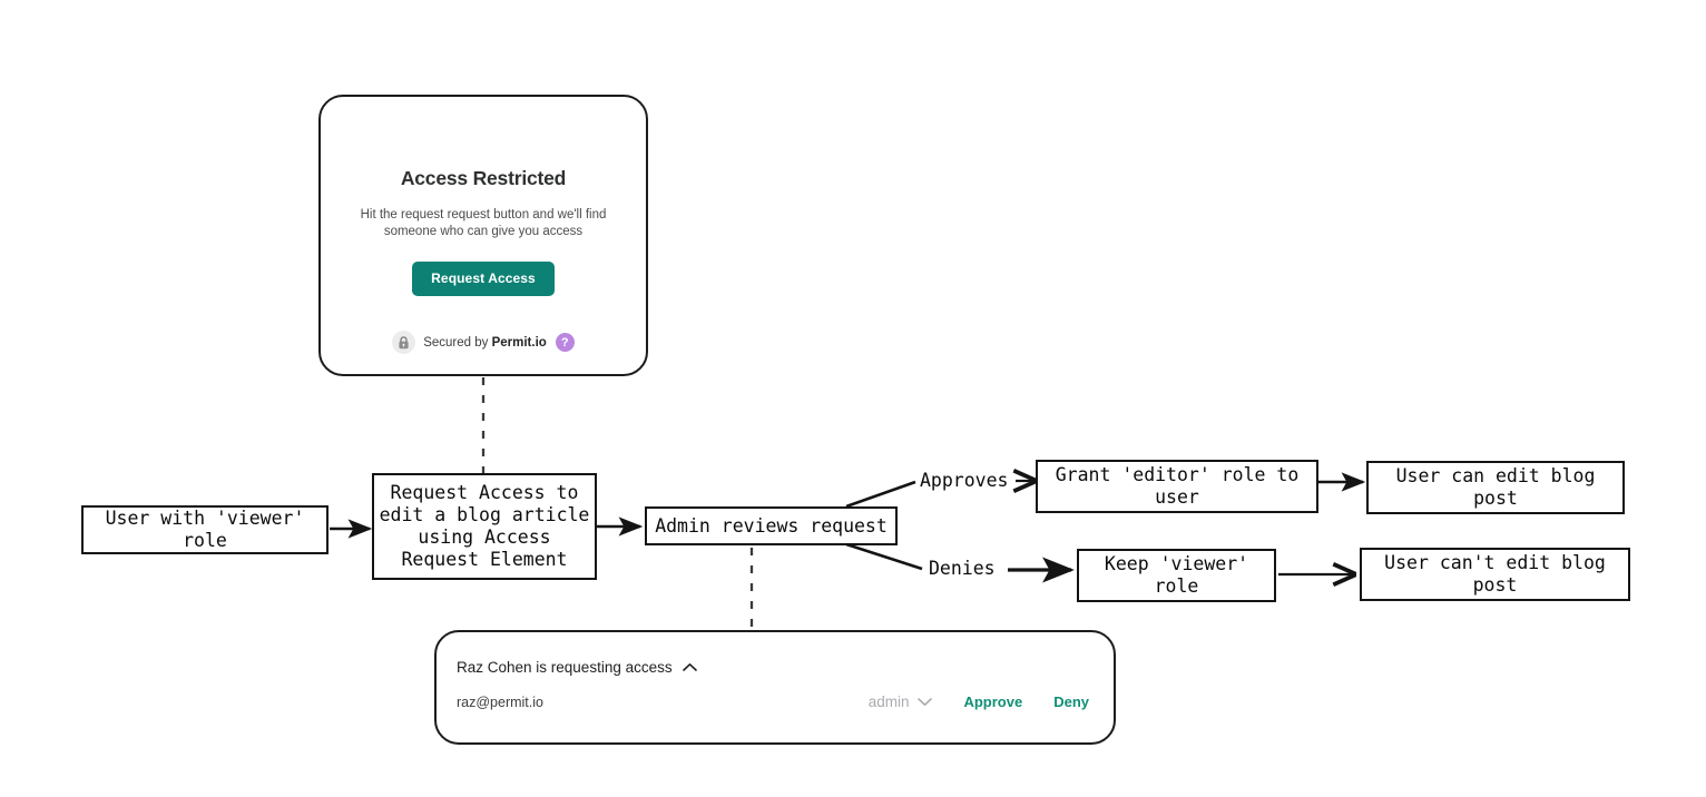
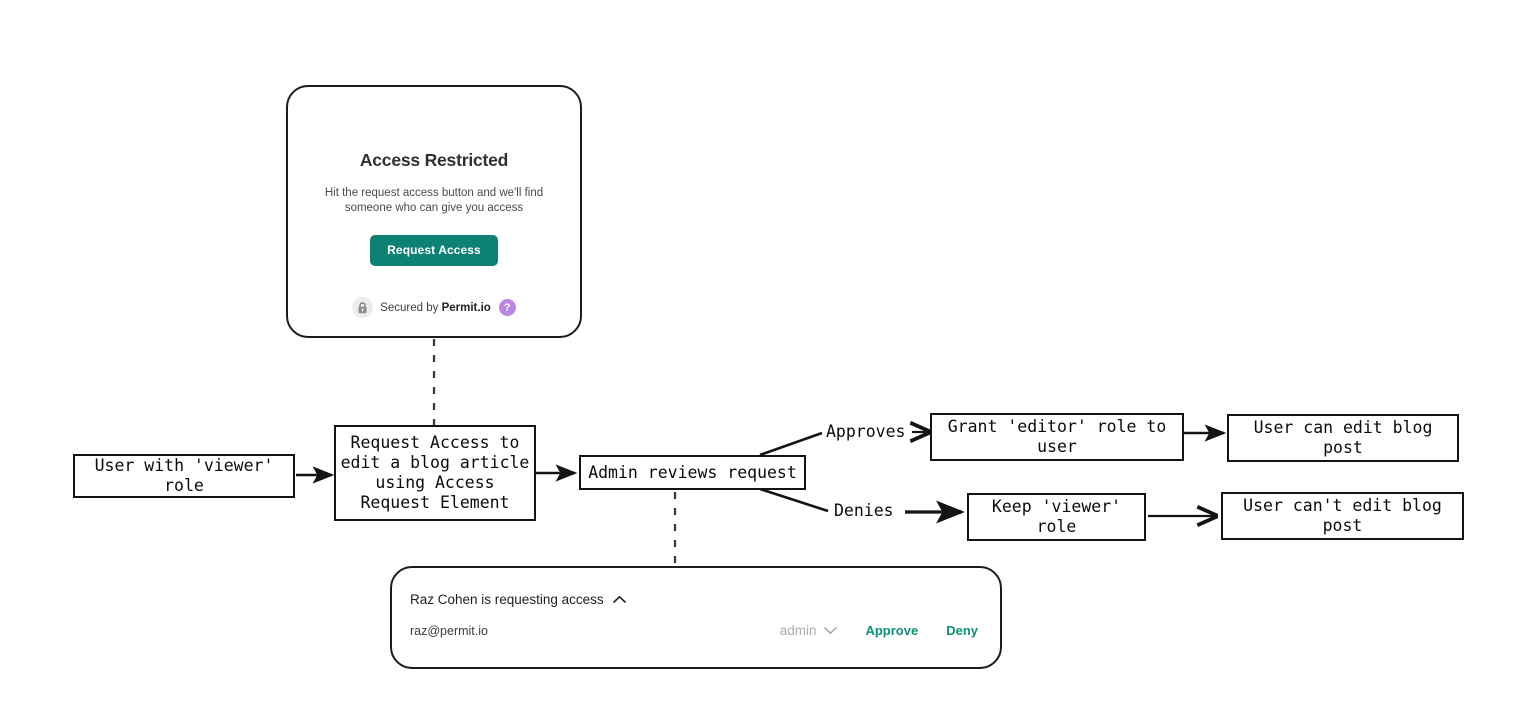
  Access Restricted
- Hit the request request button and we'll find someone who can give you access
+ Hit the request access button and we'll find someone who can give you access
  Request Access
  Secured by Permit.io
  ?
  User with 'viewer'
  role
  Request Access to
  edit a blog article
  using Access
  Request Element
  Admin reviews request
  Grant 'editor' role to
  user
  User can edit blog
  post
  Keep 'viewer'
  role
  User can't edit blog
  post
  Approves
  Denies
  Raz Cohen is requesting access
  raz@permit.io
  admin
  Approve
  Deny
